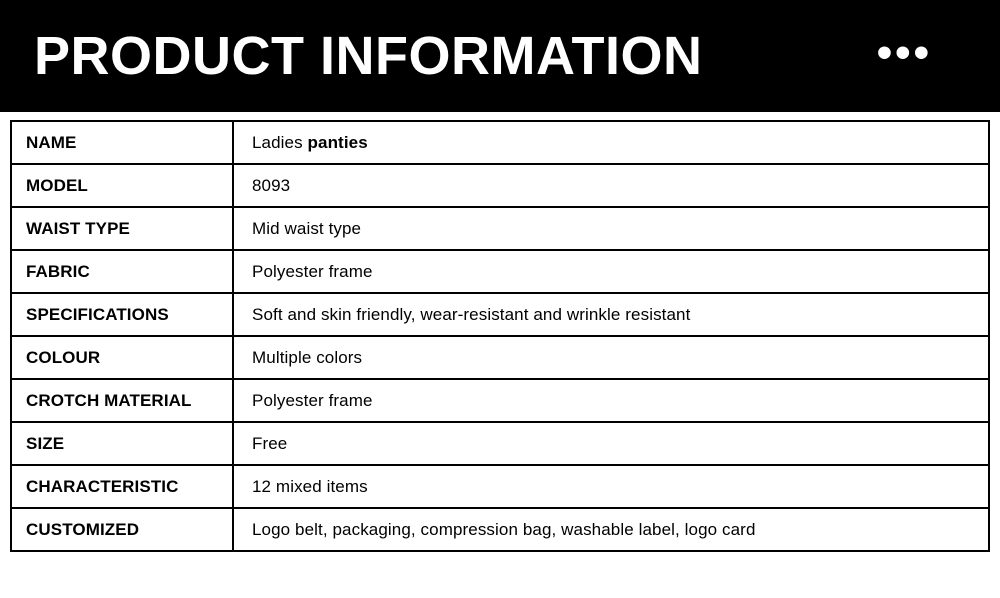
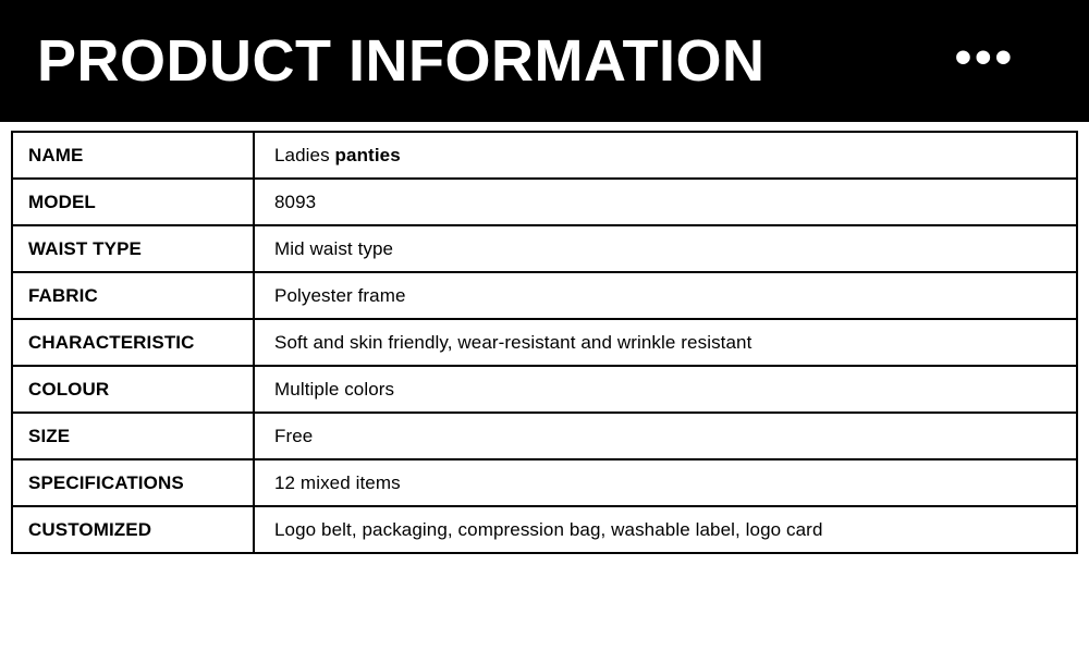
  PRODUCT INFORMATION
  •••
  NAME	Ladies panties
  MODEL	8093
  WAIST TYPE	Mid waist type
  FABRIC	Polyester frame
- SPECIFICATIONS	Soft and skin friendly, wear-resistant and wrinkle resistant
+ CHARACTERISTIC	Soft and skin friendly, wear-resistant and wrinkle resistant
  COLOUR	Multiple colors
- CROTCH MATERIAL	Polyester frame
  SIZE	Free
- CHARACTERISTIC	12 mixed items
+ SPECIFICATIONS	12 mixed items
  CUSTOMIZED	Logo belt, packaging, compression bag, washable label, logo card
